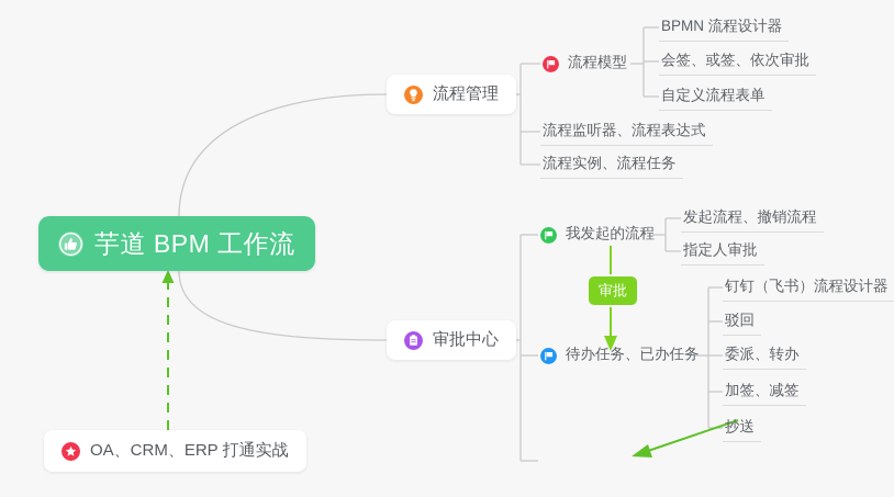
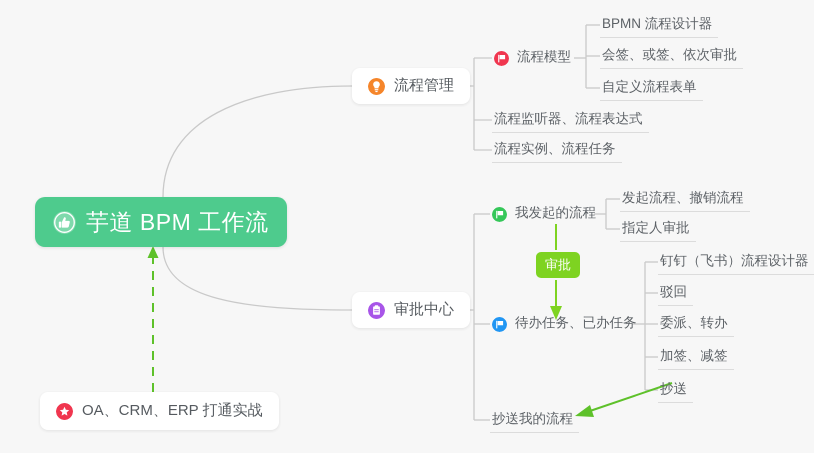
  芋道 BPM 工作流
  流程管理
  流程模型
  BPMN 流程设计器
  会签、或签、依次审批
  自定义流程表单
  流程监听器、流程表达式
  流程实例、流程任务
  审批中心
  我发起的流程
  发起流程、撤销流程
  指定人审批
  审批
  待办任务、已办任务
  钉钉（飞书）流程设计器
  驳回
  委派、转办
  加签、减签
  抄送
+ 抄送我的流程
  OA、CRM、ERP 打通实战
